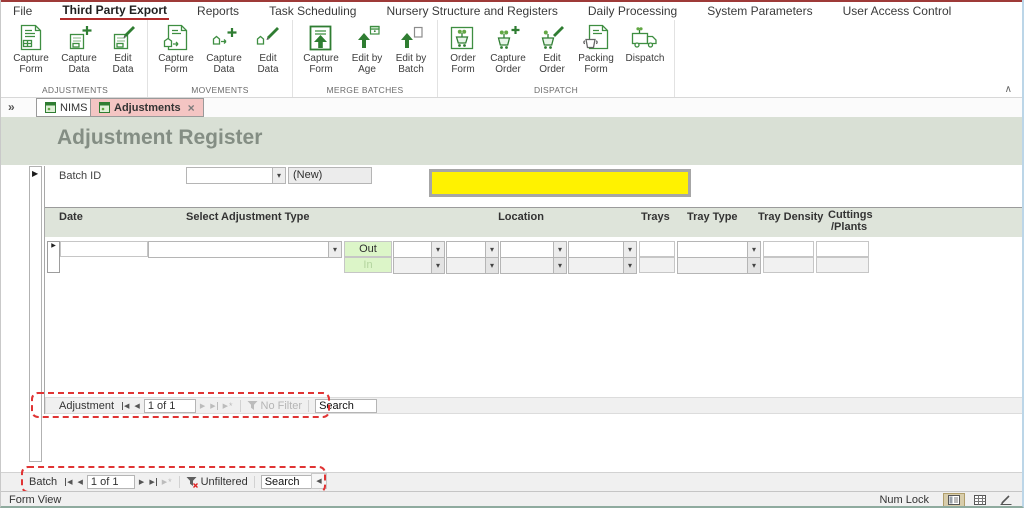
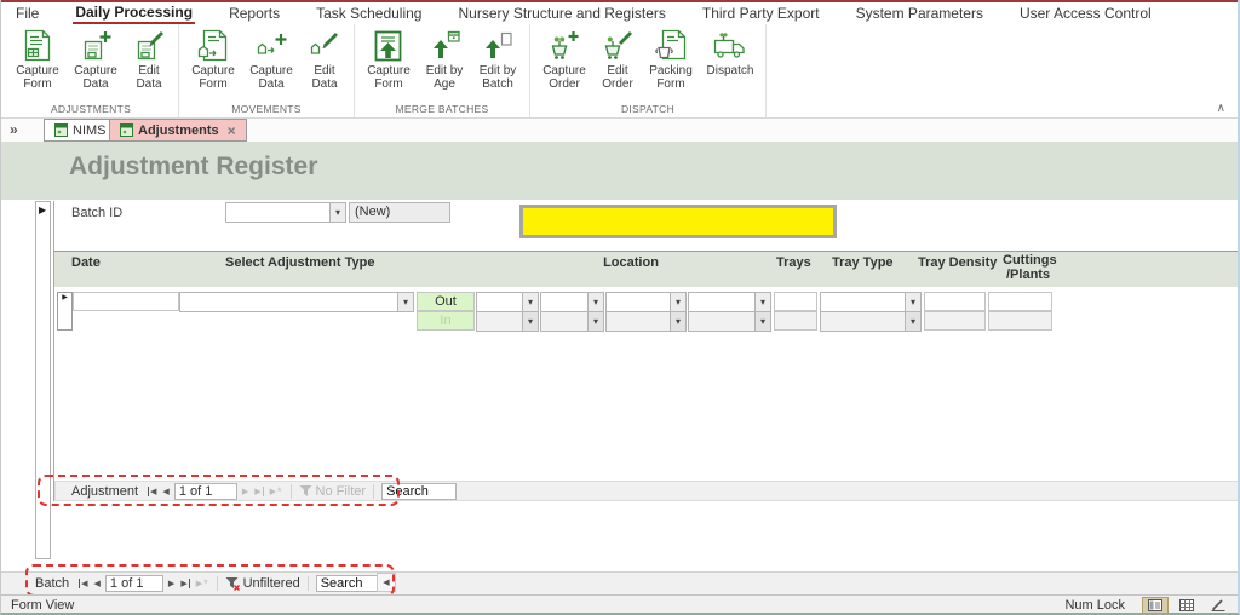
  File
- Third Party Export
+ Daily Processing
  Reports
  Task Scheduling
  Nursery Structure and Registers
- Daily Processing
+ Third Party Export
  System Parameters
  User Access Control
  Capture Form
  Capture Data
  Edit Data
  ADJUSTMENTS
  Capture Form
  Capture Data
  Edit Data
  MOVEMENTS
  Capture Form
  Edit by Age
  Edit by Batch
  MERGE BATCHES
- Order Form
  Capture Order
  Edit Order
  Packing Form
  Dispatch
  DISPATCH
  ∧
  »
  NIMS
  Adjustments
  ×
  Adjustment Register
  ▶
  Batch ID
  ▾
  (New)
  Date
  Select Adjustment Type
  Location
  Trays
  Tray Type
  Tray Density
  Cuttings
  /Plants
  ▾
  Out
  ▾
  ▾
  ▾
  ▾
  ▾
  In
  ▾
  ▾
  ▾
  ▾
  ▾
  Adjustment
  1 of 1
  *
  No Filter
  Search
  Batch
  1 of 1
  *
  Unfiltered
  Search
  Form View
  Num Lock
